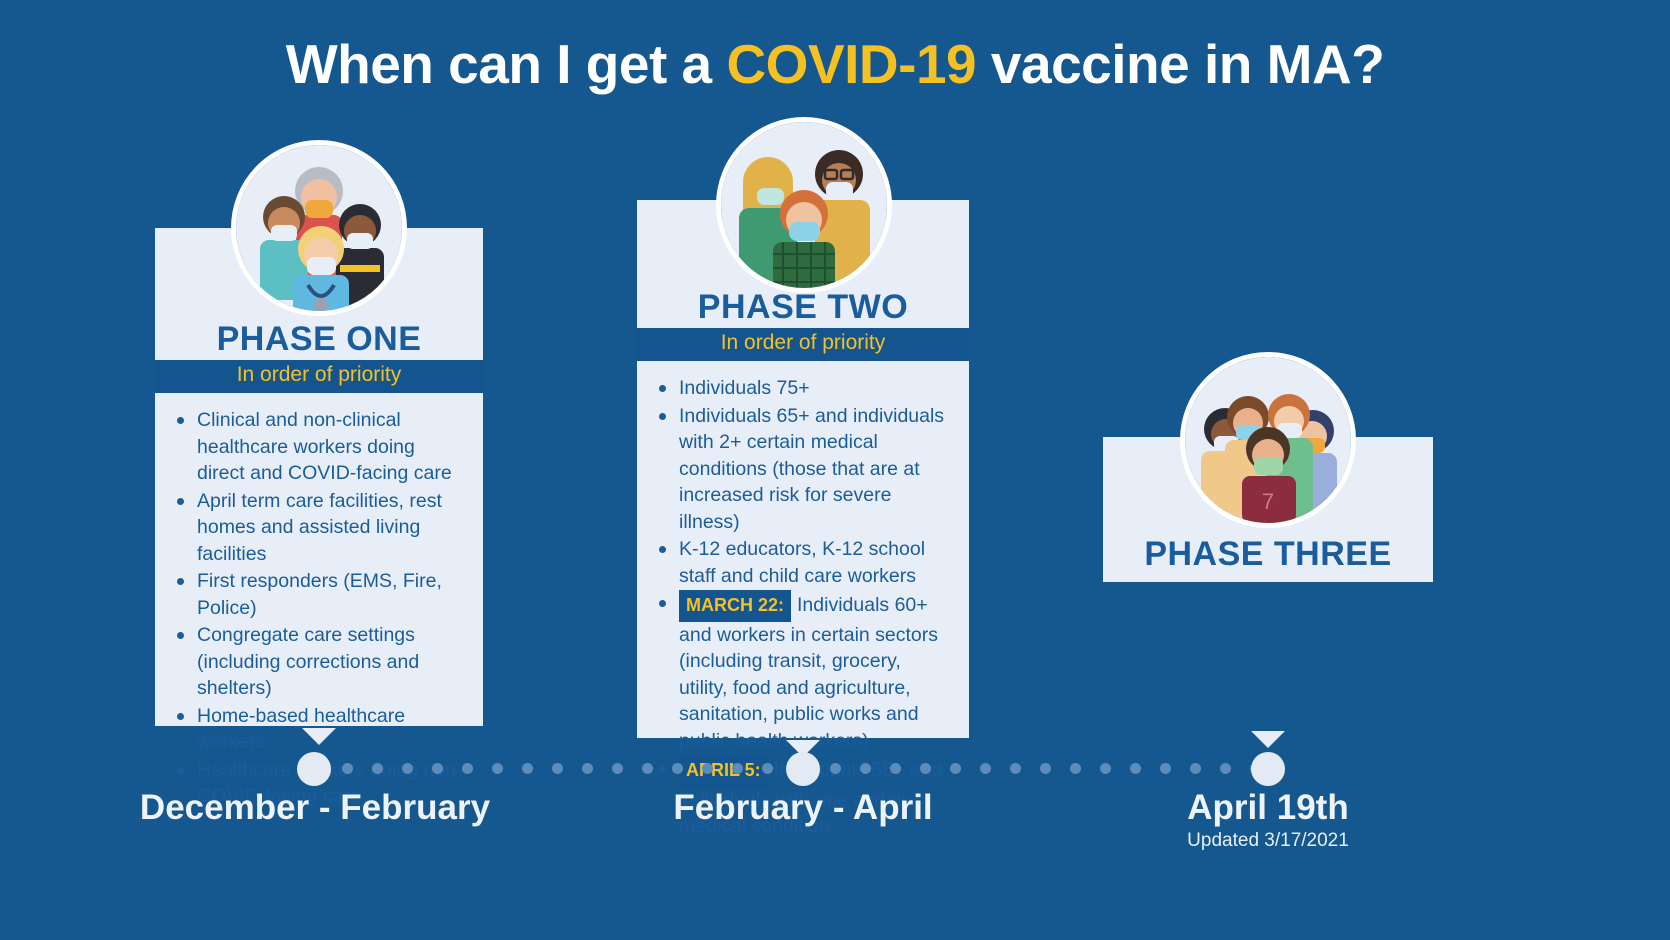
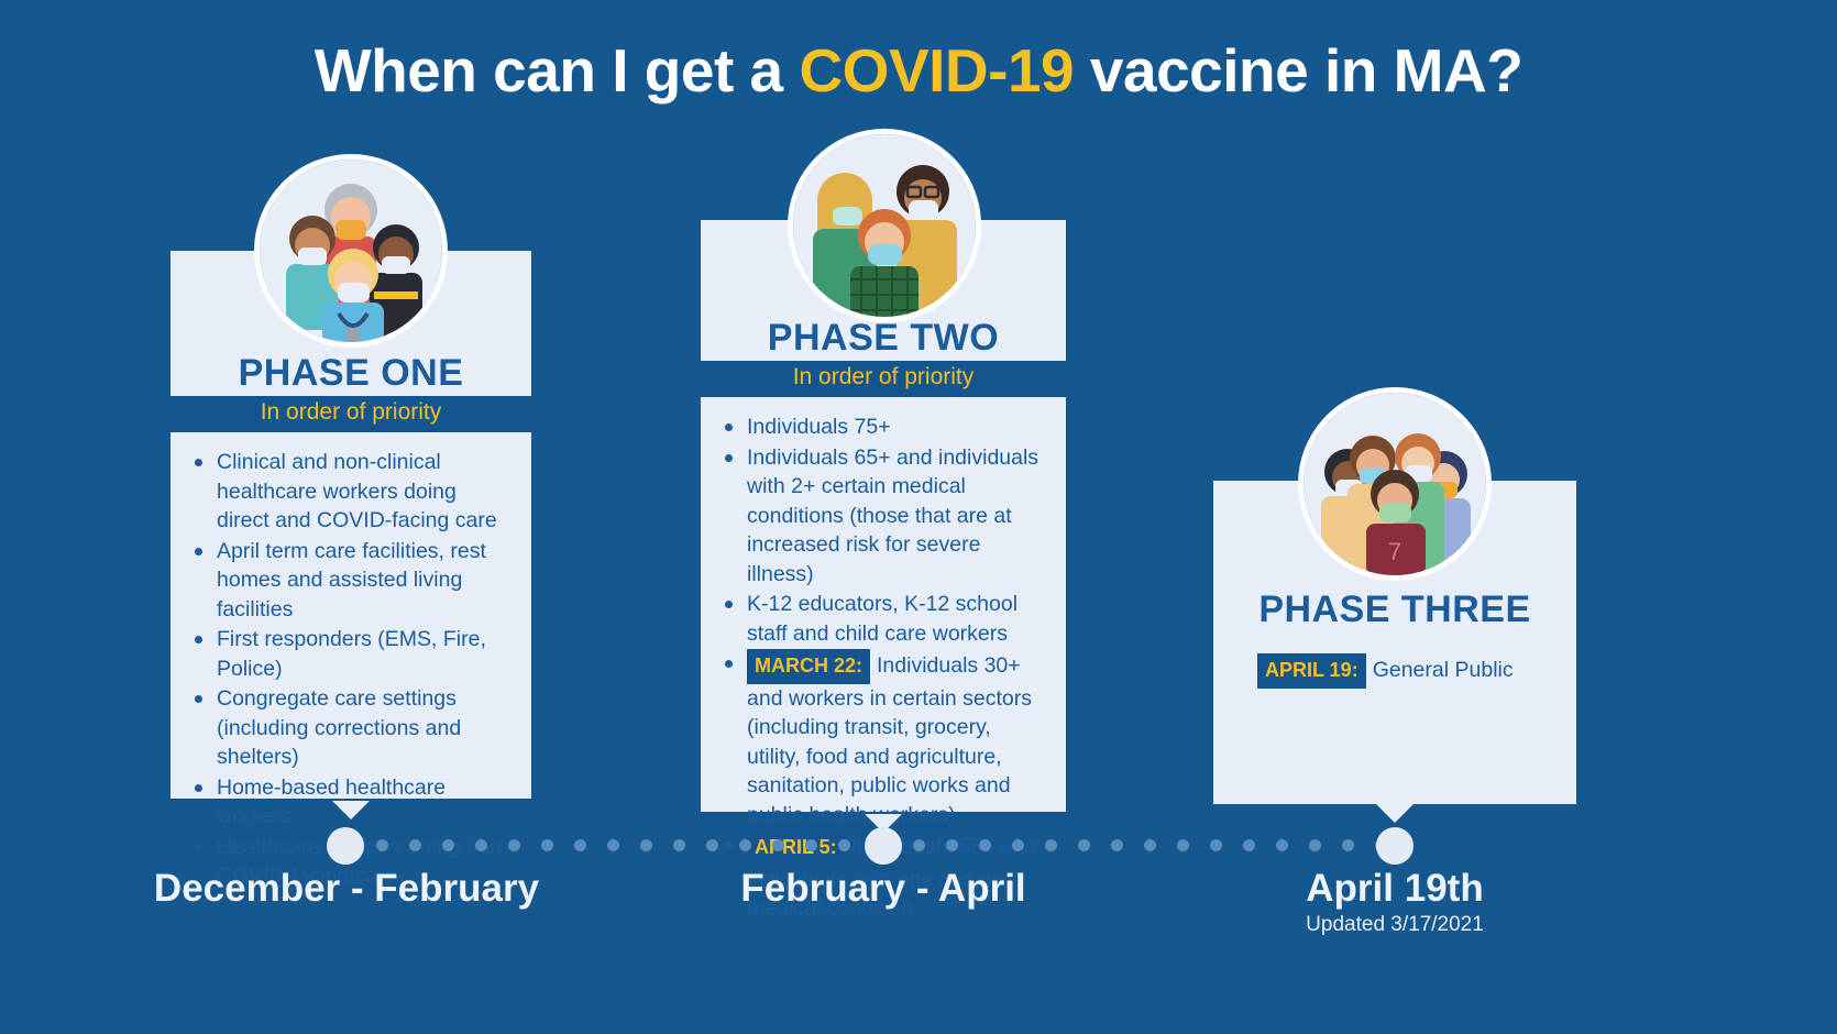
  When can I get a COVID-19 vaccine in MA?
  PHASE ONE
  In order of priority
  Clinical and non-clinical healthcare workers doing direct and COVID-facing care
  April term care facilities, rest homes and assisted living facilities
  First responders (EMS, Fire, Police)
  Congregate care settings (including corrections and shelters)
  Home-based healthcare
  Healthcareksoi nn-COVID-facing care
  PHASE TWO
  In order of priority
  Individuals 75+
  Individuals 65+ and individuals with 2+ certain medical conditions (those that are at increased risk for severe illness)
  K-12 educators, K-12 school staff and child care workers
- MARCH 22: Individuals 60+ and workers in certain sectors (including transit, grocery, utility, food and agriculture, sanitation, public works and public health workers)
+ MARCH 22: Individuals 30+ and workers in certain sectors (including transit, grocery, utility, food and agriculture, sanitation, public works and public health workers)
  ARI 5: Indal 55 ad individuals with one certain medical condition
  PHASE THREE
+ APRIL 19: General Public
  7
  December - February
  February - April
  April 19th
  Updated 3/17/2021
